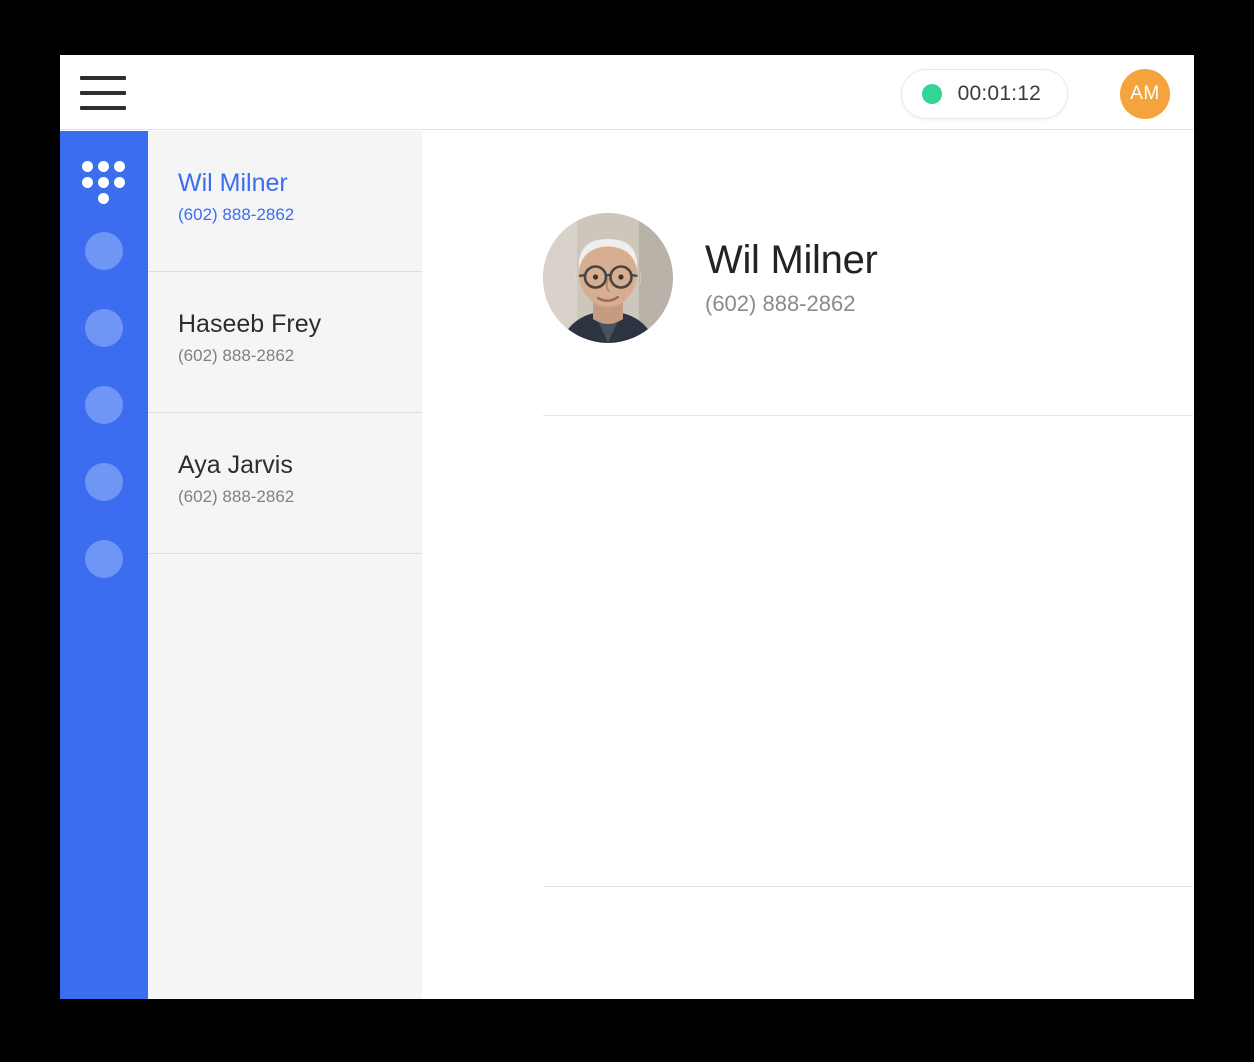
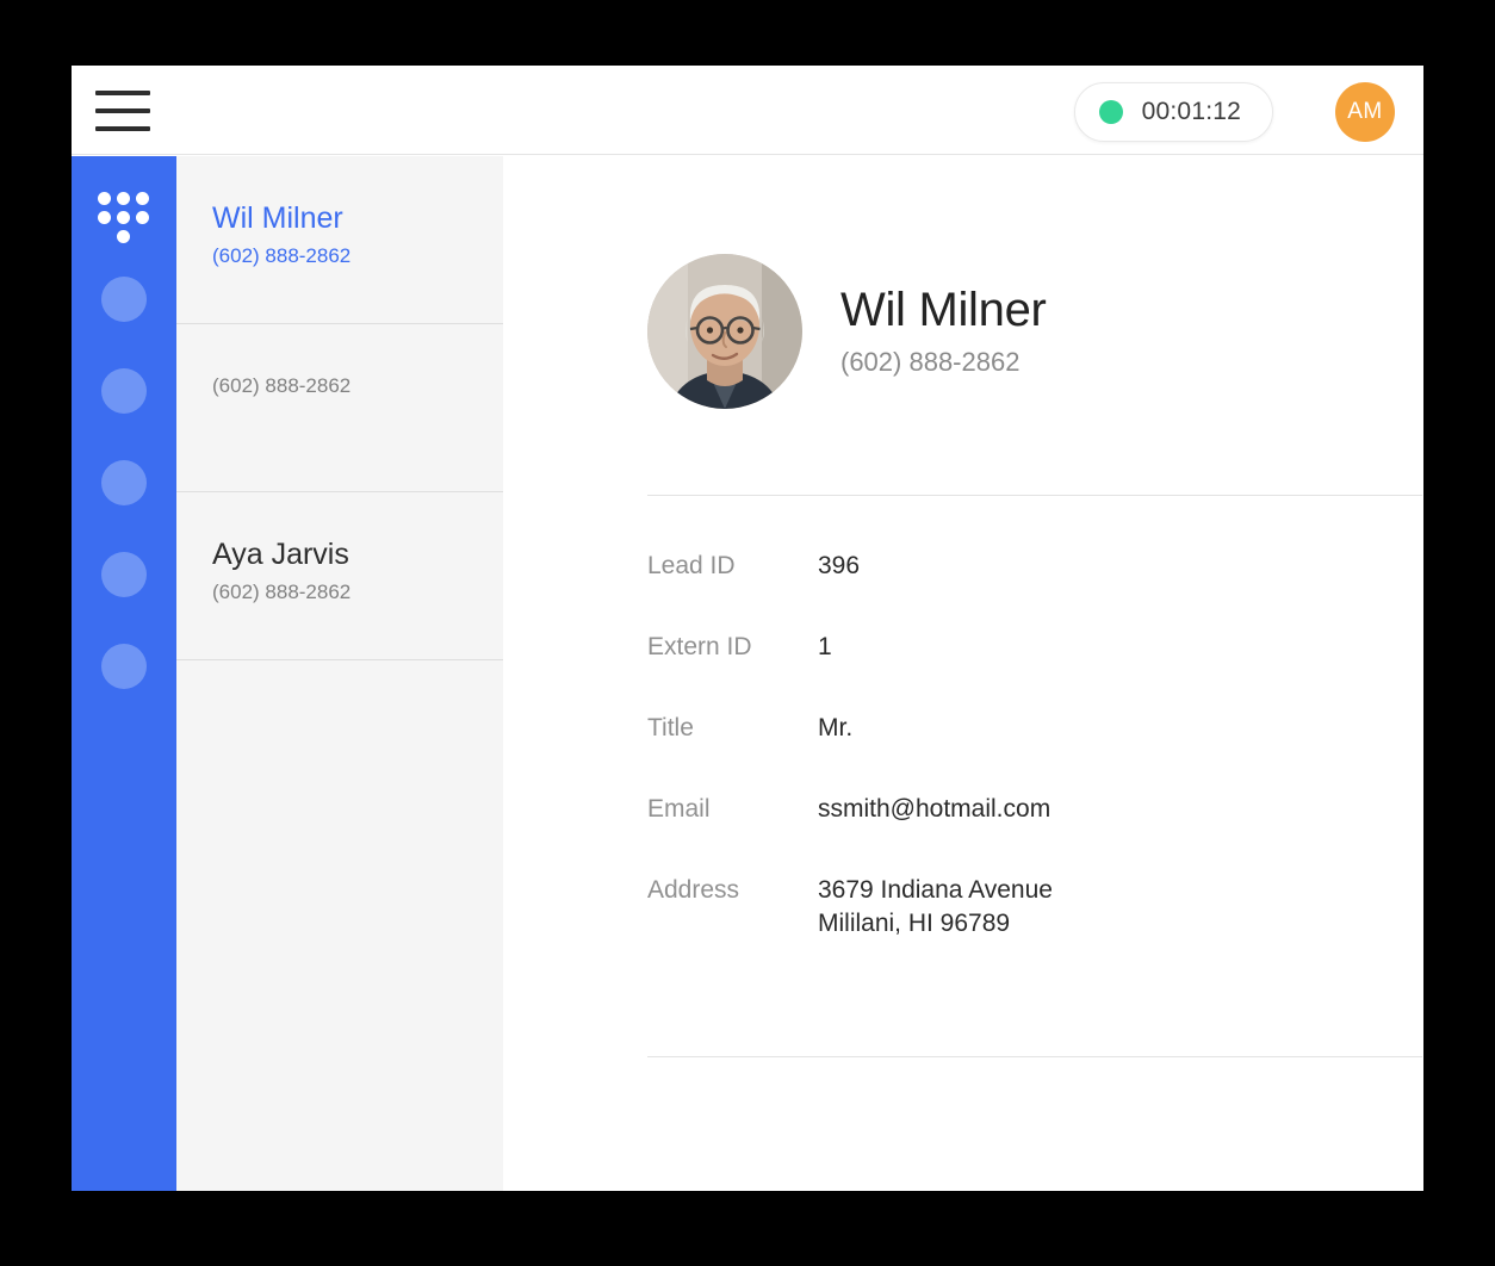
  00:01:12
  AM
  Wil Milner
  (602) 888-2862
- Haseeb Frey
  (602) 888-2862
  Aya Jarvis
  (602) 888-2862
  Wil Milner
  (602) 888-2862
+ Lead ID
+ 396
+ Extern ID
+ 1
+ Title
+ Mr.
+ Email
+ ssmith@hotmail.com
+ Address
+ 3679 Indiana Avenue
+ Mililani, HI 96789
